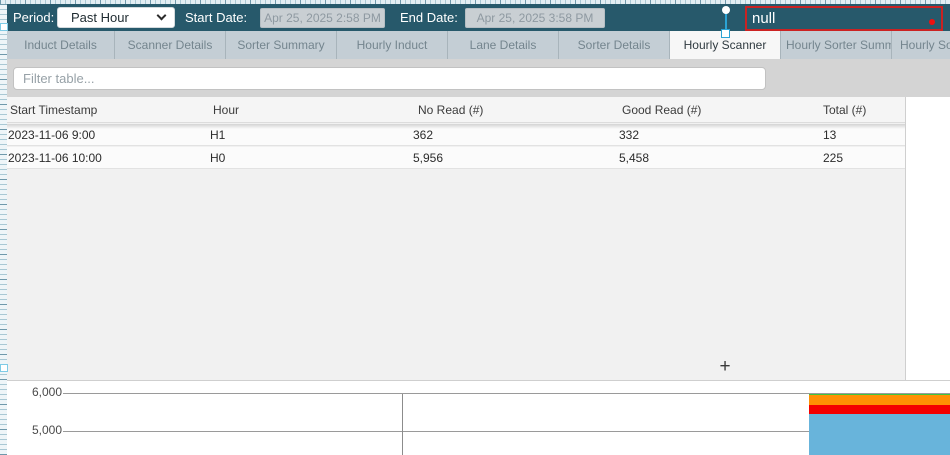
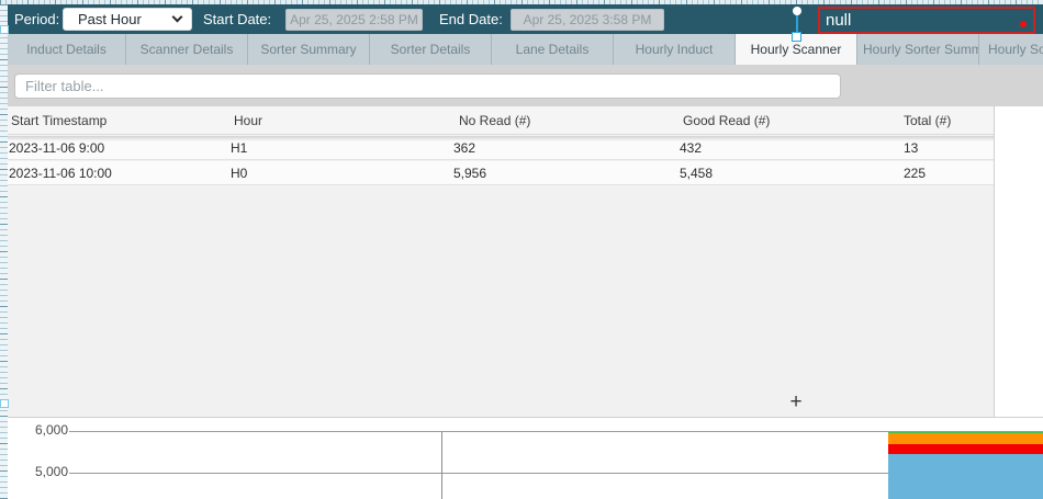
  Period:
  Past Hour
  Start Date:
  Apr 25, 2025 2:58 PM
  End Date:
  Apr 25, 2025 3:58 PM
  null
  Induct Details
  Scanner Details
  Sorter Summary
- Hourly Induct
+ Sorter Details
  Lane Details
- Sorter Details
+ Hourly Induct
  Hourly Scanner
  Hourly Sorter Summ
  Hourly So
  Filter table...
  Start Timestamp
  Hour
  No Read (#)
  Good Read (#)
  Total (#)
  2023-11-06 9:00
  H1
  362
- 332
+ 432
  13
  2023-11-06 10:00
  H0
  5,956
  5,458
  225
  +
  6,000
  5,000
